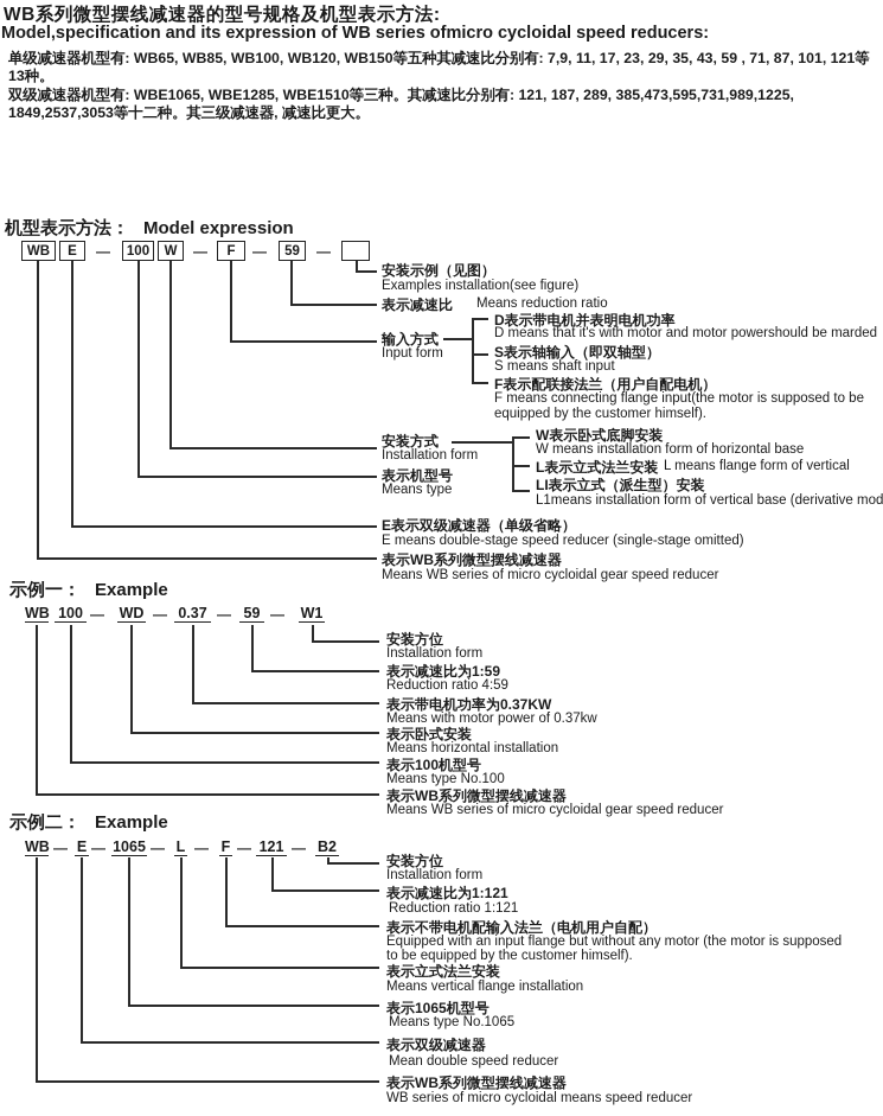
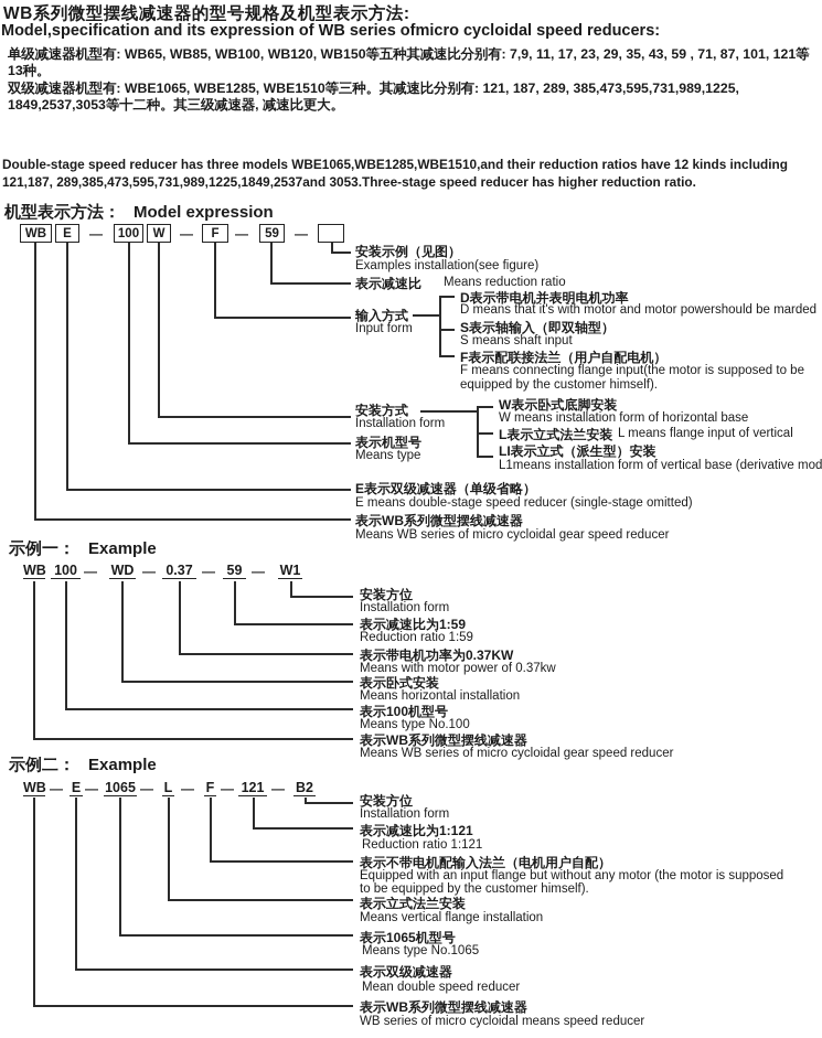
  WB系列微型摆线减速器的型号规格及机型表示方法:
  Model,specification and its expression of WB series ofmicro cycloidal speed reducers:
  单级减速器机型有: WB65, WB85, WB100, WB120, WB150等五种其减速比分别有: 7,9, 11, 17, 23, 29, 35, 43, 59 , 71, 87, 101, 121等13种。
  双级减速器机型有: WBE1065, WBE1285, WBE1510等三种。其减速比分别有: 121, 187, 289, 385,473,595,731,989,1225, 1849,2537,3053等十二种。其三级减速器, 减速比更大。
+ Double-stage speed reducer has three models WBE1065,WBE1285,WBE1510,and their reduction ratios have 12 kinds including 121,187, 289,385,473,595,731,989,1225,1849,2537and 3053.Three-stage speed reducer has higher reduction ratio.
  机型表示方法：
  Model expression
  WB
  E
  —
  100
  W
  —
  F
  —
  59
  —
  安装示例（见图）
  Examples installation(see figure)
  表示减速比
  Means reduction ratio
  输入方式
  Input form
  D表示带电机并表明电机功率
  D means that it's with motor and motor powershould be marded
  S表示轴输入（即双轴型）
  S means shaft input
  F表示配联接法兰（用户自配电机）
  F means connecting flange input(the motor is supposed to be
  equipped by the customer himself).
  安装方式
  Installation form
  W表示卧式底脚安装
  W means installation form of horizontal base
  L表示立式法兰安装
- L means flange form of vertical
+ L means flange input of vertical
  LI表示立式（派生型）安装
  L1means installation form of vertical base (derivative mod
  表示机型号
  Means type
  E表示双级减速器（单级省略）
  E means double-stage speed reducer (single-stage omitted)
  表示WB系列微型摆线减速器
  Means WB series of micro cycloidal gear speed reducer
  示例一：
  Example
  WB
  100
  —
  WD
  —
  0.37
  —
  59
  —
  W1
  安装方位
  Installation form
  表示减速比为1:59
- Reduction ratio 4:59
+ Reduction ratio 1:59
  表示带电机功率为0.37KW
  Means with motor power of 0.37kw
  表示卧式安装
  Means horizontal installation
  表示100机型号
  Means type No.100
  表示WB系列微型摆线减速器
  Means WB series of micro cycloidal gear speed reducer
  示例二：
  Example
  WB
  —
  E
  —
  1065
  —
  L
  —
  F
  —
  121
  —
  B2
  安装方位
  Installation form
  表示减速比为1:121
  Reduction ratio 1:121
  表示不带电机配输入法兰（电机用户自配）
  Equipped with an input flange but without any motor (the motor is supposed
  to be equipped by the customer himself).
  表示立式法兰安装
  Means vertical flange installation
  表示1065机型号
  Means type No.1065
  表示双级减速器
  Mean double speed reducer
  表示WB系列微型摆线减速器
  WB series of micro cycloidal means speed reducer
